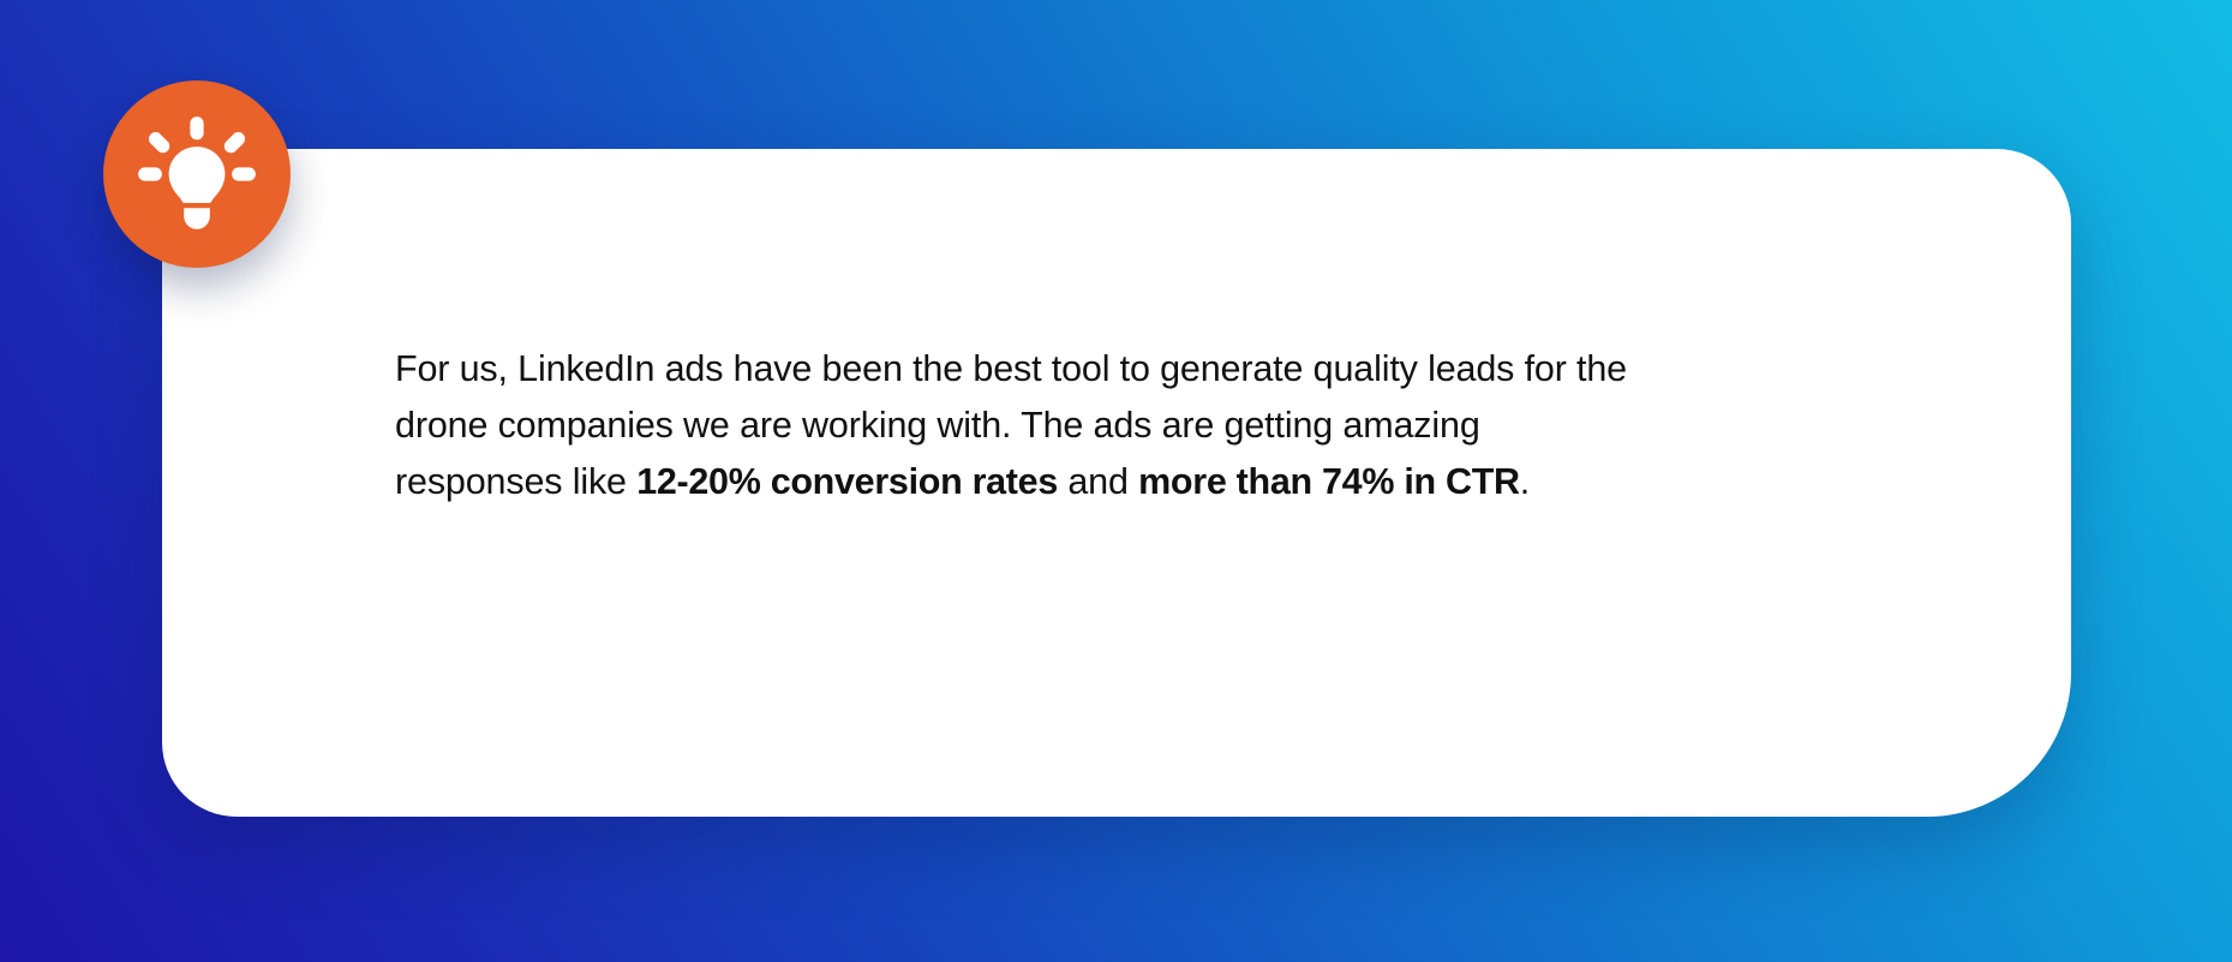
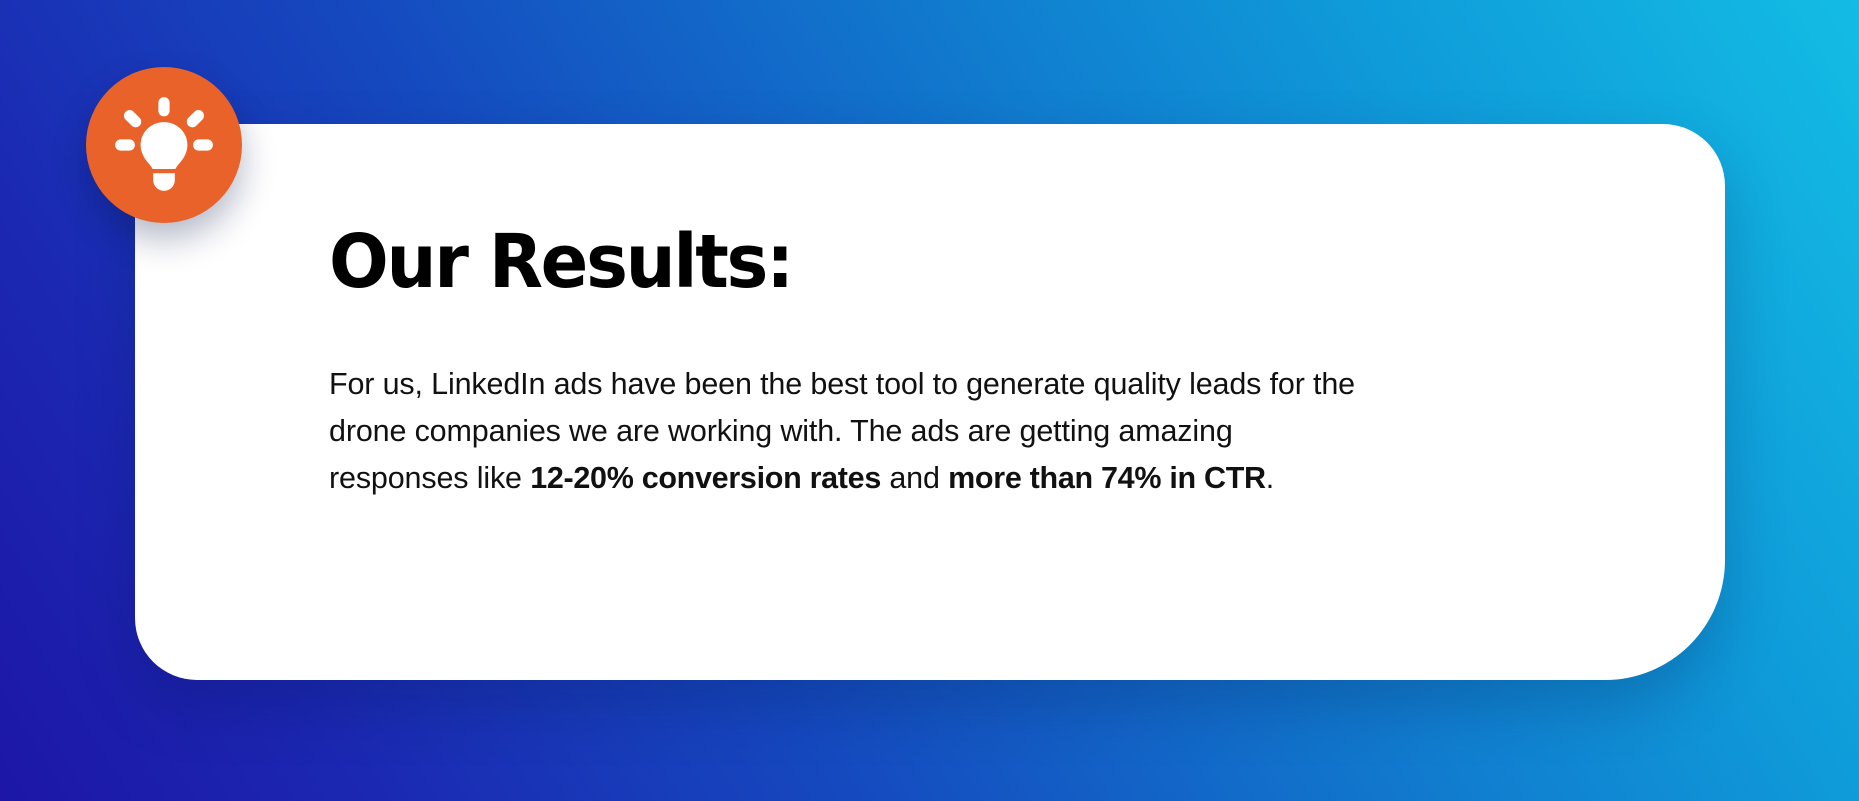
+ Our Results:
  For us, LinkedIn ads have been the best tool to generate quality leads for the drone companies we are working with. The ads are getting amazing responses like 12-20% conversion rates and more than 74% in CTR.
